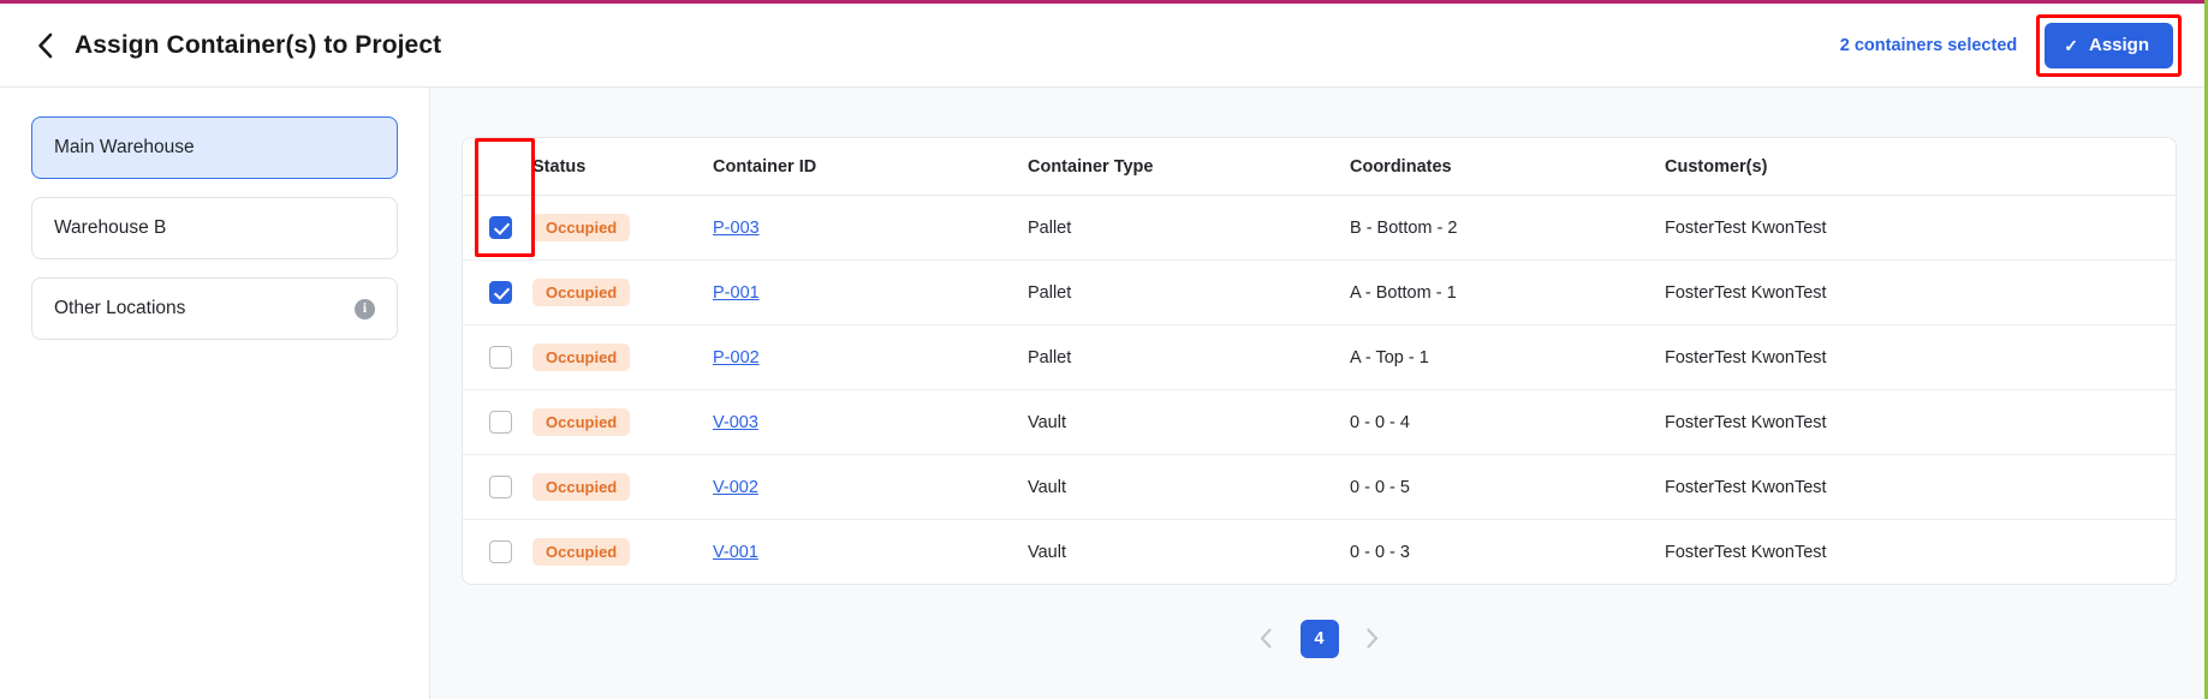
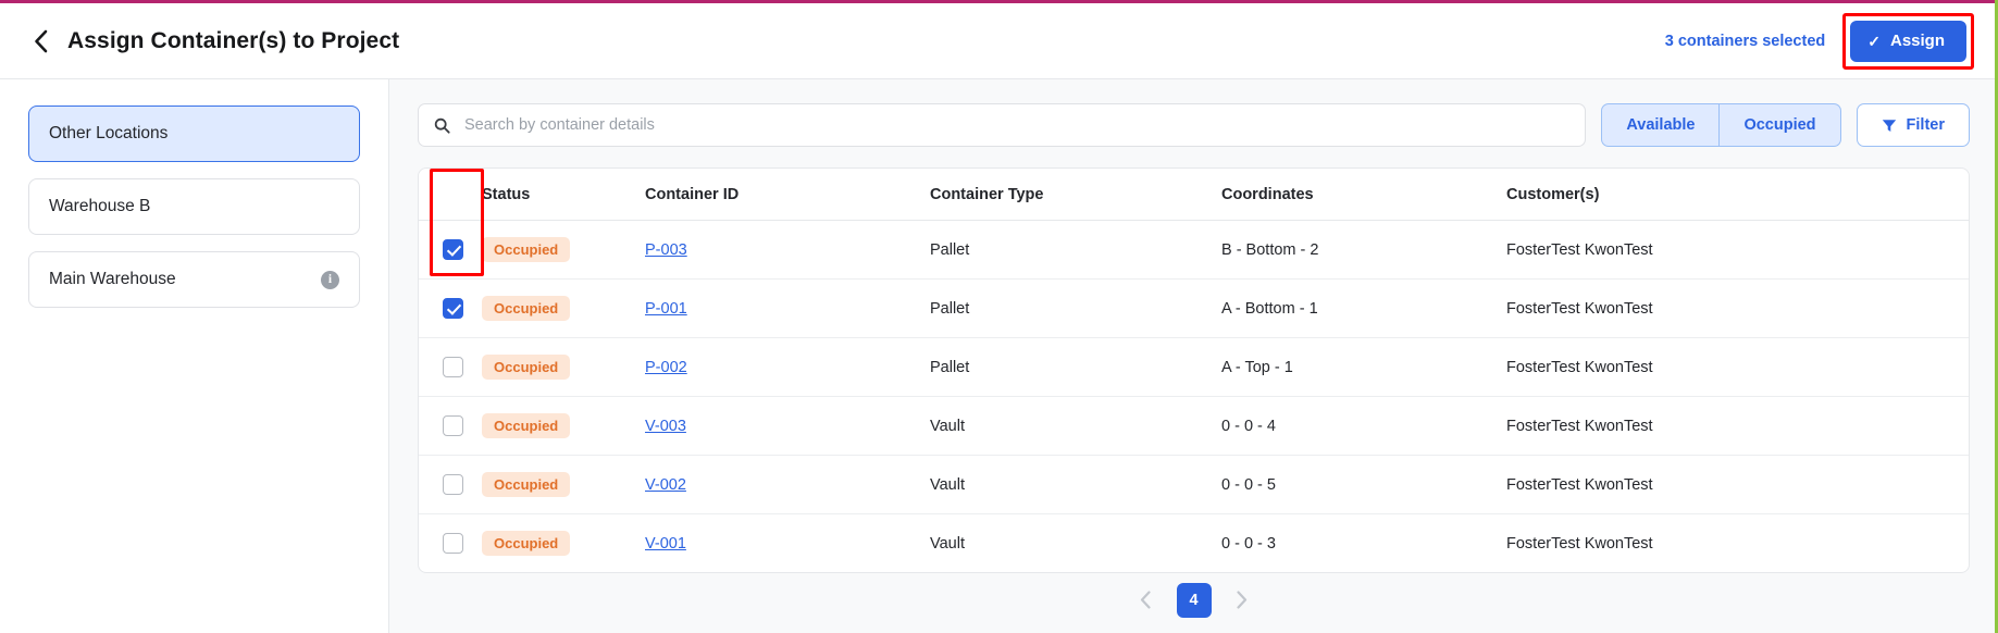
  Assign Container(s) to Project
- 2 containers selected
+ 3 containers selected
  ✓
  Assign
- Main Warehouse
+ Other Locations
  Warehouse B
- Other Locations
+ Main Warehouse
  i
+ Search by container details
+ Available
+ Occupied
+ Filter
  	Status	Container ID	Container Type	Coordinates	Customer(s)
  	Occupied	P-003	Pallet	B - Bottom - 2	FosterTest KwonTest
  	Occupied	P-001	Pallet	A - Bottom - 1	FosterTest KwonTest
  	Occupied	P-002	Pallet	A - Top - 1	FosterTest KwonTest
  	Occupied	V-003	Vault	0 - 0 - 4	FosterTest KwonTest
  	Occupied	V-002	Vault	0 - 0 - 5	FosterTest KwonTest
  	Occupied	V-001	Vault	0 - 0 - 3	FosterTest KwonTest
  4
